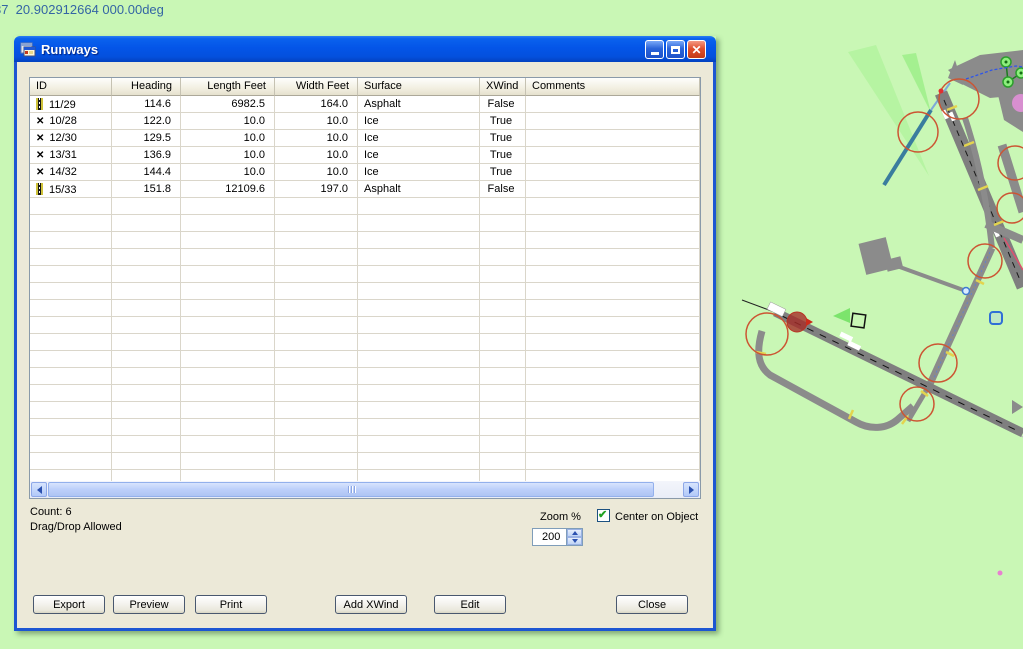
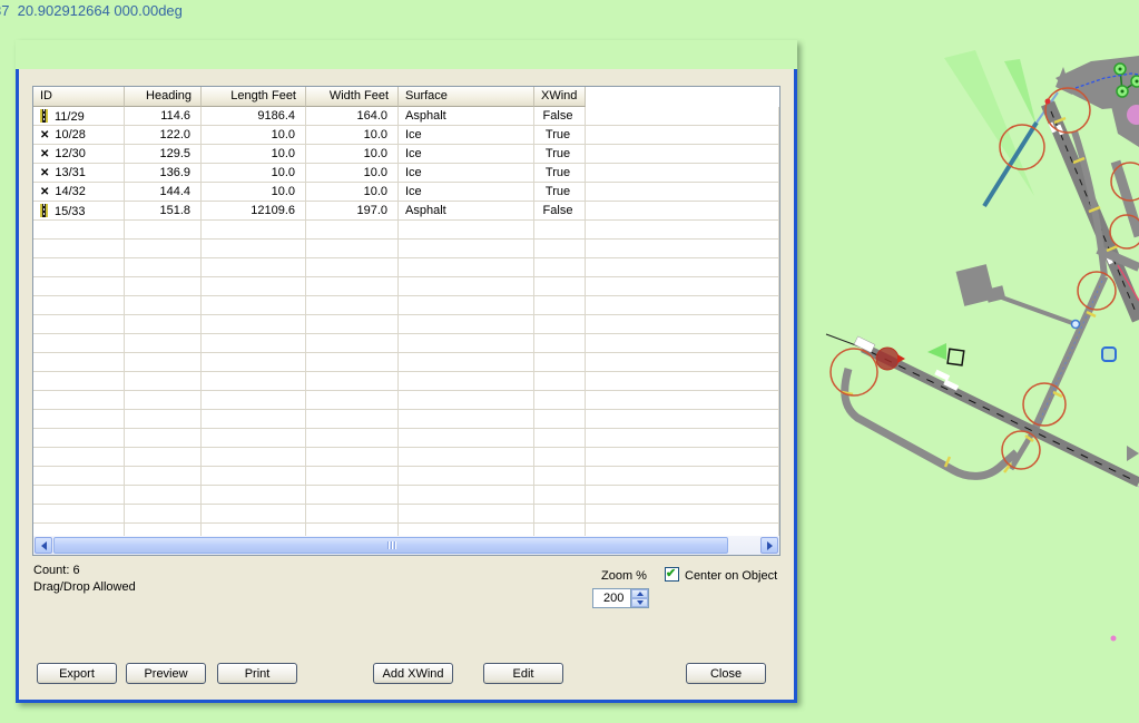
  7 20.902912664 000.00deg
- Runways
- ✕
  ID
  Heading
  Length Feet
  Width Feet
  Surface
  XWind
- Comments
  11/29
  114.6
- 6982.5
+ 9186.4
  164.0
  Asphalt
  False
  ✕ 10/28
  122.0
  10.0
  10.0
  Ice
  True
  ✕ 12/30
  129.5
  10.0
  10.0
  Ice
  True
  ✕ 13/31
  136.9
  10.0
  10.0
  Ice
  True
  ✕ 14/32
  144.4
  10.0
  10.0
  Ice
  True
  15/33
  151.8
  12109.6
  197.0
  Asphalt
  False
  Count: 6
  Drag/Drop Allowed
  Zoom %
  200
  Center on Object
  Export
  Preview
  Print
  Add XWind
  Edit
  Close
